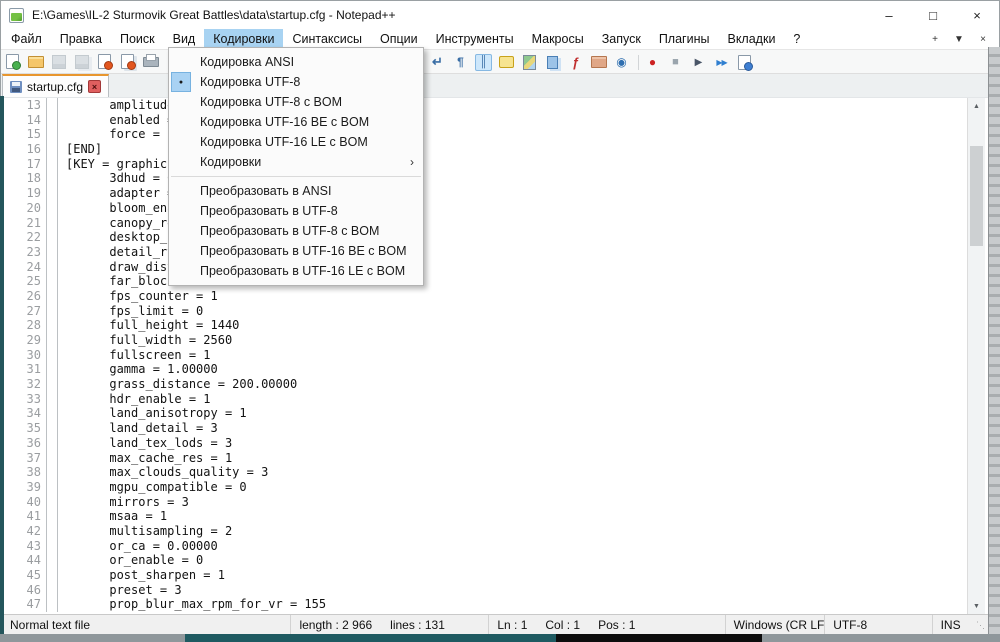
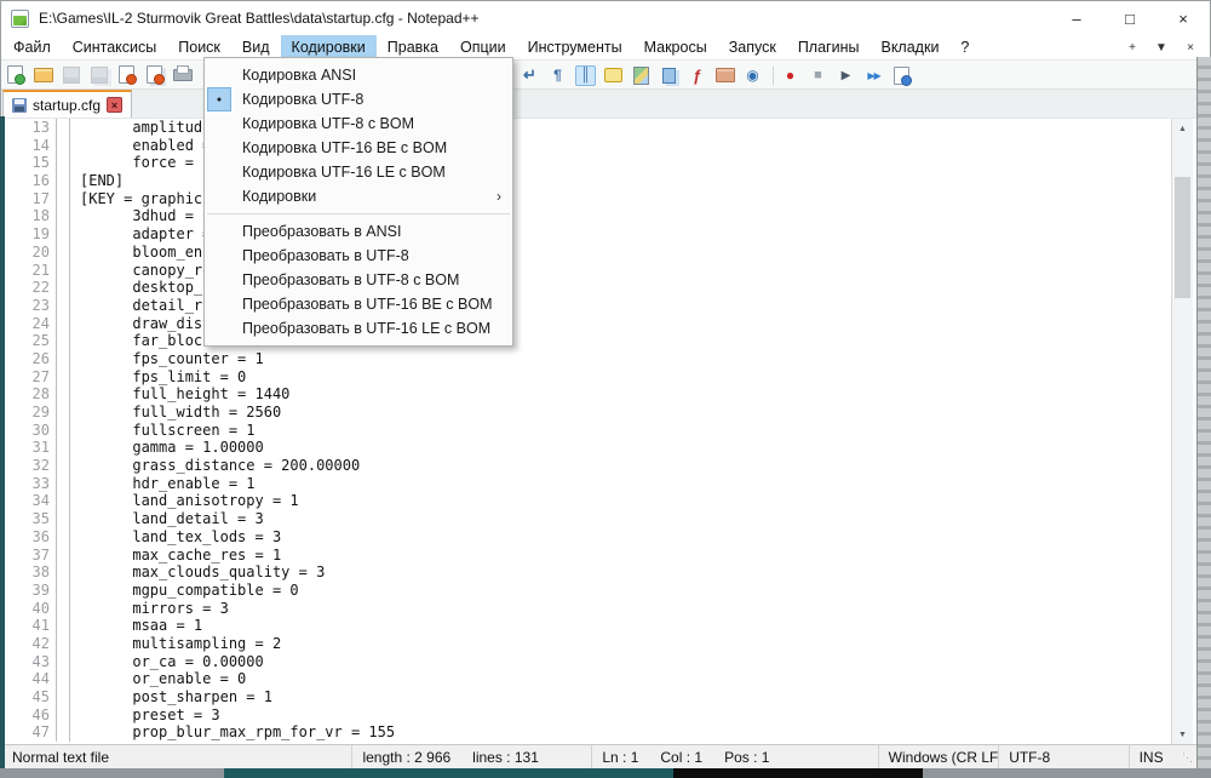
  E:\Games\IL-2 Sturmovik Great Battles\data\startup.cfg - Notepad++
  –
  □
  ×
  Файл
- Правка
+ Синтаксисы
  Поиск
  Вид
  Кодировки
- Синтаксисы
+ Правка
  Опции
  Инструменты
  Макросы
  Запуск
  Плагины
  Вкладки
  ?
  +
  ▼
  ×
  startup.cfg
  ×
  13
  amplitud
  14
  enabled
  15
  force =
  16
  [END]
  17
  [KEY = graphic
  18
  3dhud =
  19
  adapter
  20
  bloom_en
  21
  canopy_r
  22
  desktop_
  23
  detail_r
  24
  draw_dis
  25
  26
  fps_counter = 1
  27
  fps_limit = 0
  28
  full_height = 1440
  29
  full_width = 2560
  30
  fullscreen = 1
  31
  gamma = 1.00000
  32
  grass_distance = 200.00000
  33
  hdr_enable = 1
  34
  land_anisotropy = 1
  35
  land_detail = 3
  36
  land_tex_lods = 3
  37
  max_cache_res = 1
  38
  max_clouds_quality = 3
  39
  mgpu_compatible = 0
  40
  mirrors = 3
  41
  msaa = 1
  42
  multisampling = 2
  43
  or_ca = 0.00000
  44
  or_enable = 0
  45
  post_sharpen = 1
  46
  preset = 3
  47
  prop_blur_max_rpm_for_vr = 155
  Normal text file
  length : 2 966
  lines : 131
  Ln : 1
  Col : 1
  Pos : 1
  Windows (CR LF
  UTF-8
  INS
  ⋱
  Кодировка ANSI
  Кодировка UTF-8
  Кодировка UTF-8 с BOM
  Кодировка UTF-16 BE с BOM
  Кодировка UTF-16 LE с BOM
  Кодировки
  ›
  Преобразовать в ANSI
  Преобразовать в UTF-8
  Преобразовать в UTF-8 с BOM
  Преобразовать в UTF-16 BE с BOM
  Преобразовать в UTF-16 LE с BOM
